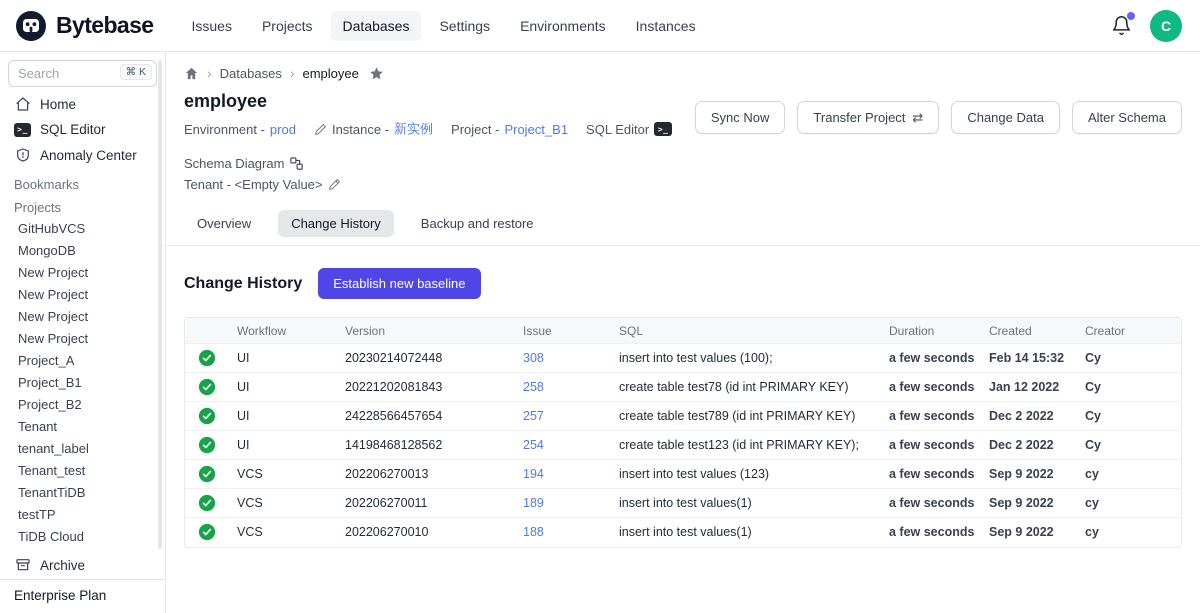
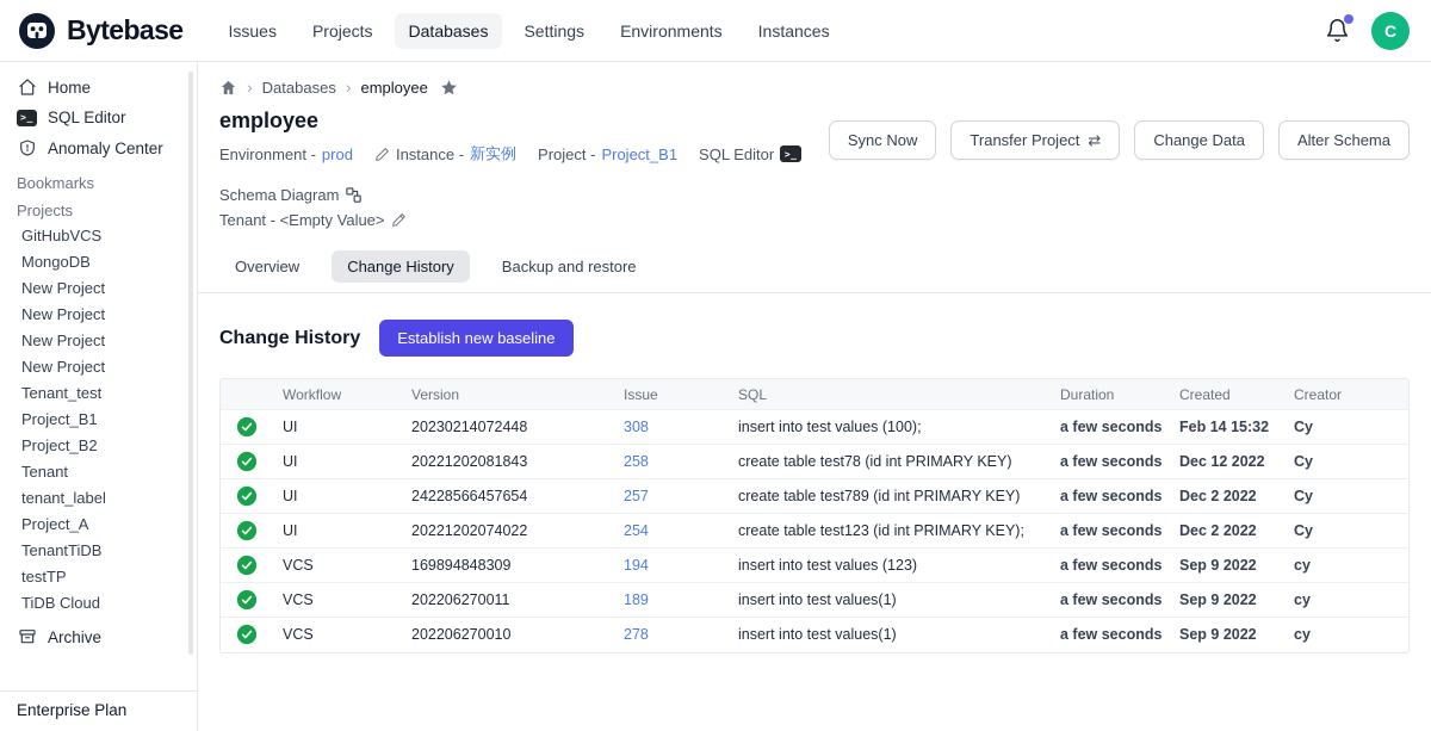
  Bytebase
  Issues
  Projects
  Databases
  Settings
  Environments
  Instances
  C
- Search
- ⌘ K
  Home
  >_
  SQL Editor
  Anomaly Center
  Bookmarks
  Projects
  GitHubVCS
  MongoDB
  New Project
  New Project
  New Project
  New Project
- Project_A
+ Tenant_test
  Project_B1
  Project_B2
  Tenant
  tenant_label
- Tenant_test
+ Project_A
  TenantTiDB
  testTP
  TiDB Cloud
  Archive
  Enterprise Plan
  Databases
  employee
  employee
  Environment -
  prod
  Instance -
  新实例
  Project -
  Project_B1
  SQL Editor
  >_
  Schema Diagram
  Tenant - <Empty Value>
  Sync Now
  Transfer Project
  ⇄
  Change Data
  Alter Schema
  Overview
  Change History
  Backup and restore
  Change History
  Establish new baseline
  	Workflow	Version	Issue	SQL	Duration	Created	Creator
  	UI	20230214072448	308	insert into test values (100);	a few seconds	Feb 14 15:32	Cy
- 	UI	20221202081843	258	create table test78 (id int PRIMARY KEY)	a few seconds	Jan 12 2022	Cy
+ 	UI	20221202081843	258	create table test78 (id int PRIMARY KEY)	a few seconds	Dec 12 2022	Cy
  	UI	24228566457654	257	create table test789 (id int PRIMARY KEY)	a few seconds	Dec 2 2022	Cy
- 	UI	14198468128562	254	create table test123 (id int PRIMARY KEY);	a few seconds	Dec 2 2022	Cy
+ 	UI	20221202074022	254	create table test123 (id int PRIMARY KEY);	a few seconds	Dec 2 2022	Cy
- 	VCS	202206270013	194	insert into test values (123)	a few seconds	Sep 9 2022	cy
+ 	VCS	169894848309	194	insert into test values (123)	a few seconds	Sep 9 2022	cy
  	VCS	202206270011	189	insert into test values(1)	a few seconds	Sep 9 2022	cy
- 	VCS	202206270010	188	insert into test values(1)	a few seconds	Sep 9 2022	cy
+ 	VCS	202206270010	278	insert into test values(1)	a few seconds	Sep 9 2022	cy
